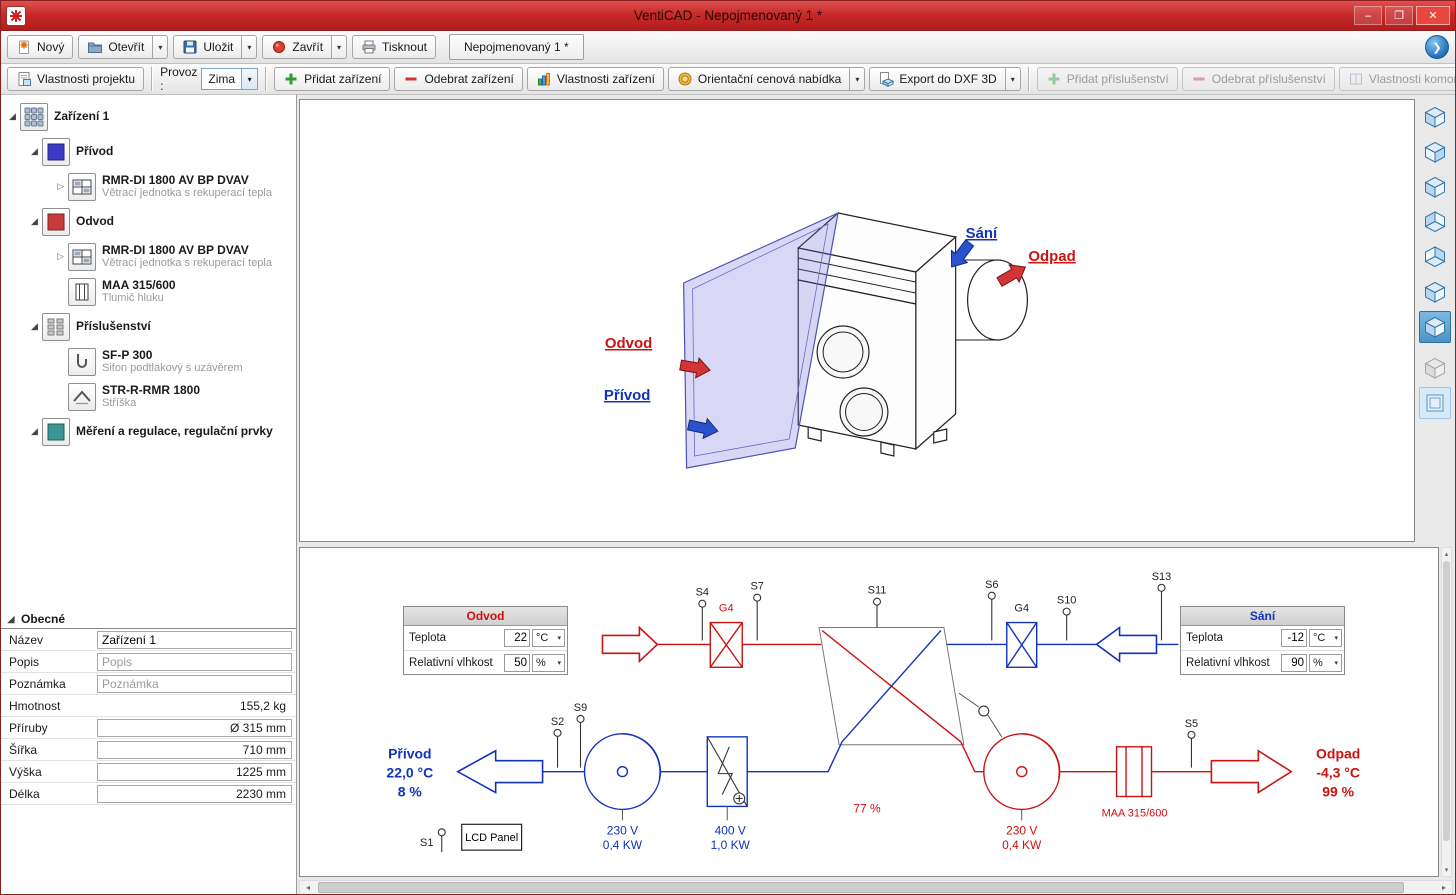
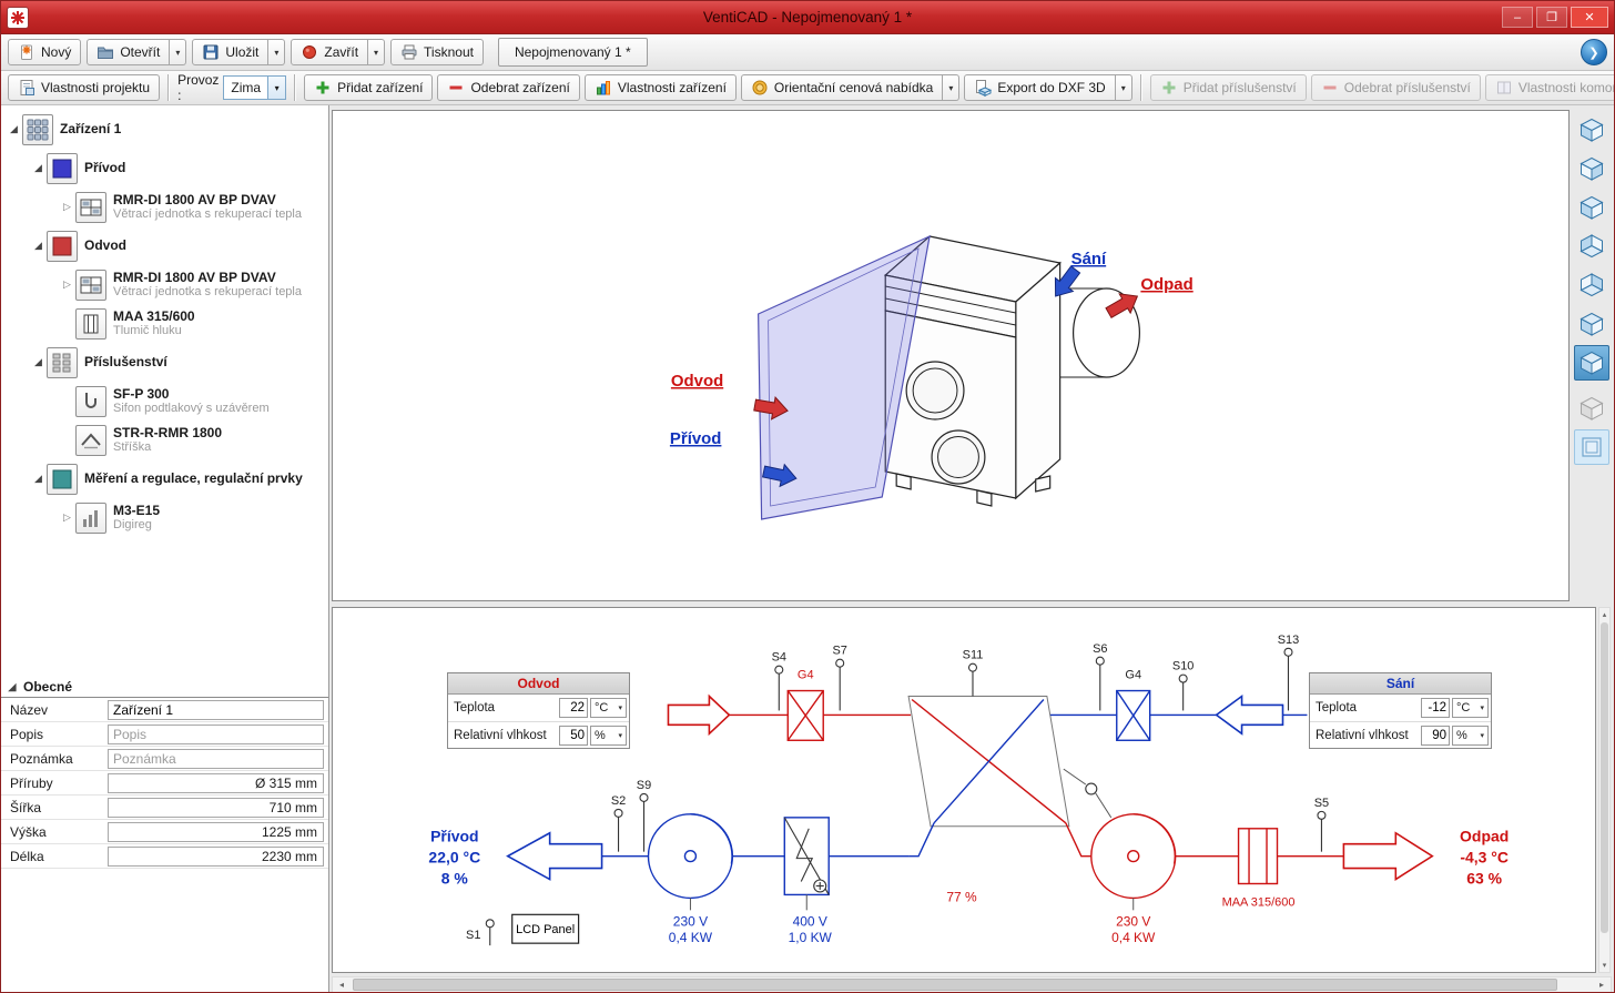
  VentiCAD - Nepojmenovaný 1 *
  –
  ❐
  ✕
  Nový
  Otevřít
  Uložit
  Zavřít
  Tisknout
  Nepojmenovaný 1 *
  ❯
  Vlastnosti projektu
  Provoz :
  Zima
  Přidat zařízení
  Odebrat zařízení
  Vlastnosti zařízení
  Orientační cenová nabídka
  Export do DXF 3D
  Přidat příslušenství
  Odebrat příslušenství
  Vlastnosti komo
  Zařízení 1
  Přívod
  RMR-DI 1800 AV BP DVAV
  Větrací jednotka s rekuperací tepla
  Odvod
  RMR-DI 1800 AV BP DVAV
  Větrací jednotka s rekuperací tepla
  MAA 315/600
  Tlumič hluku
  Příslušenství
  SF-P 300
  Sifon podtlakový s uzávěrem
  STR-R-RMR 1800
  Stříška
  Měření a regulace, regulační prvky
+ M3-E15
+ Digireg
  Obecné
  Název
  Zařízení 1
  Popis
  Popis
  Poznámka
  Poznámka
- Hmotnost
- 155,2 kg
  Příruby
  Ø 315 mm
  Šířka
  710 mm
  Výška
  1225 mm
  Délka
  2230 mm
  Sání
  Odpad
  Odvod
  Přívod
  S4
  S7
  S11
  S6
  S10
  S13
  S2
  S9
  S5
  S1
  G4
  G4
  77 %
  MAA 315/600
  Přívod
  22,0 °C
  8 %
  Odpad
  -4,3 °C
- 99 %
+ 63 %
  230 V
  0,4 KW
  400 V
  1,0 KW
  230 V
  0,4 KW
  LCD Panel
  Odvod
  Teplota
  22
  °C
  Relativní vlhkost
  50
  %
  Sání
  Teplota
  -12
  °C
  Relativní vlhkost
  90
  %
  ◂
  ▸
